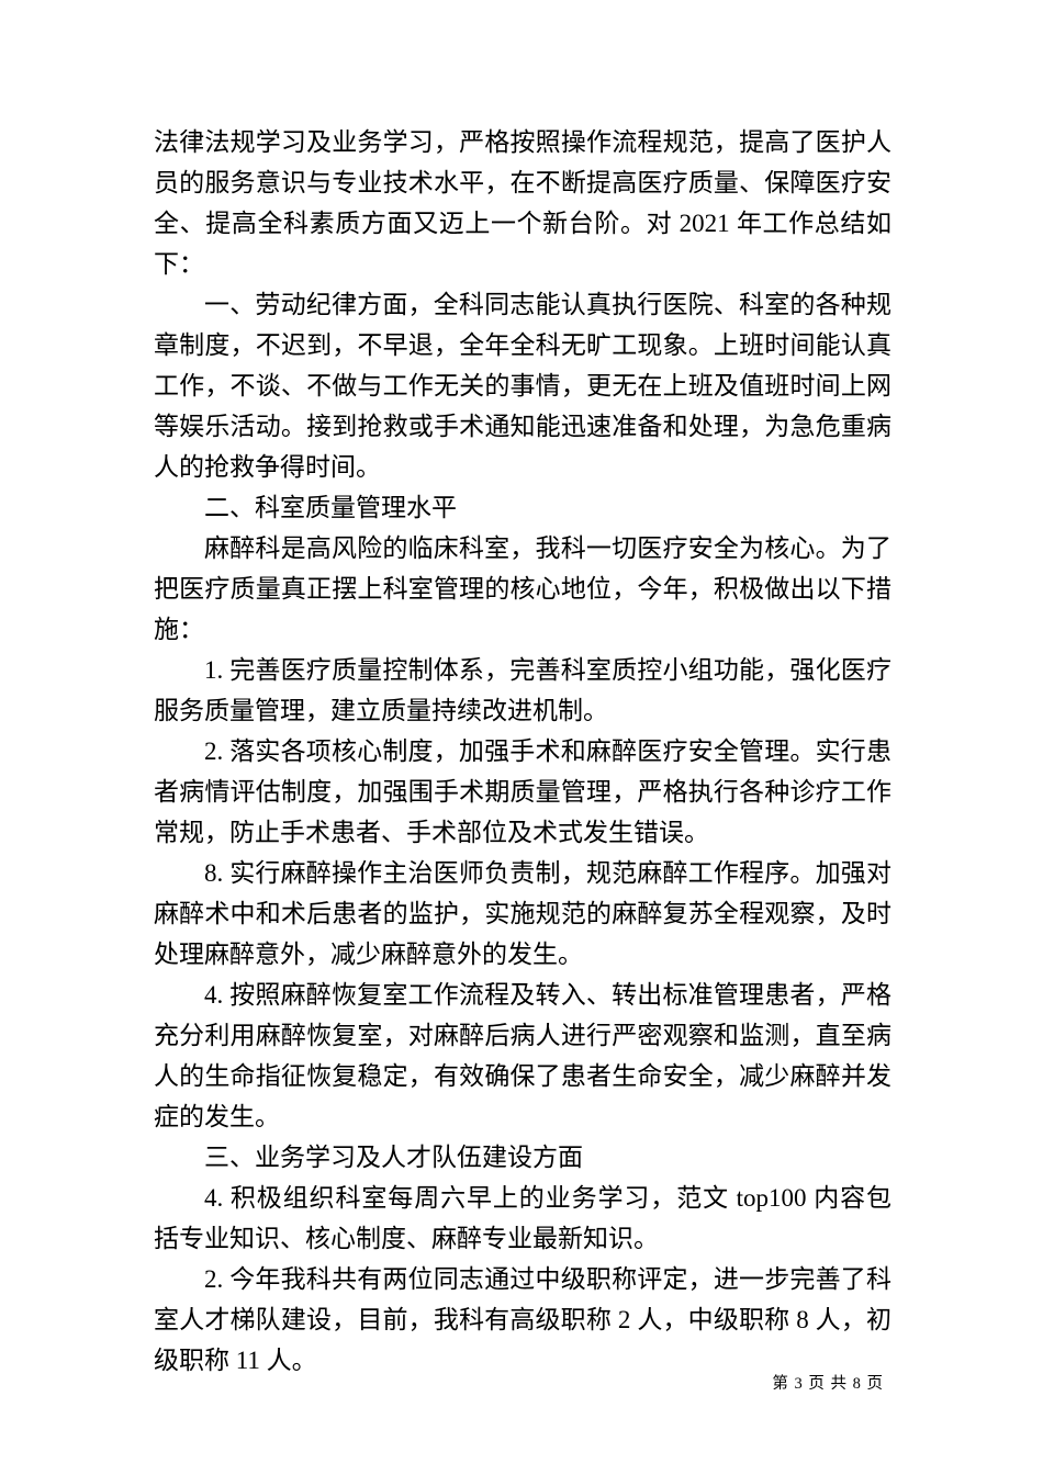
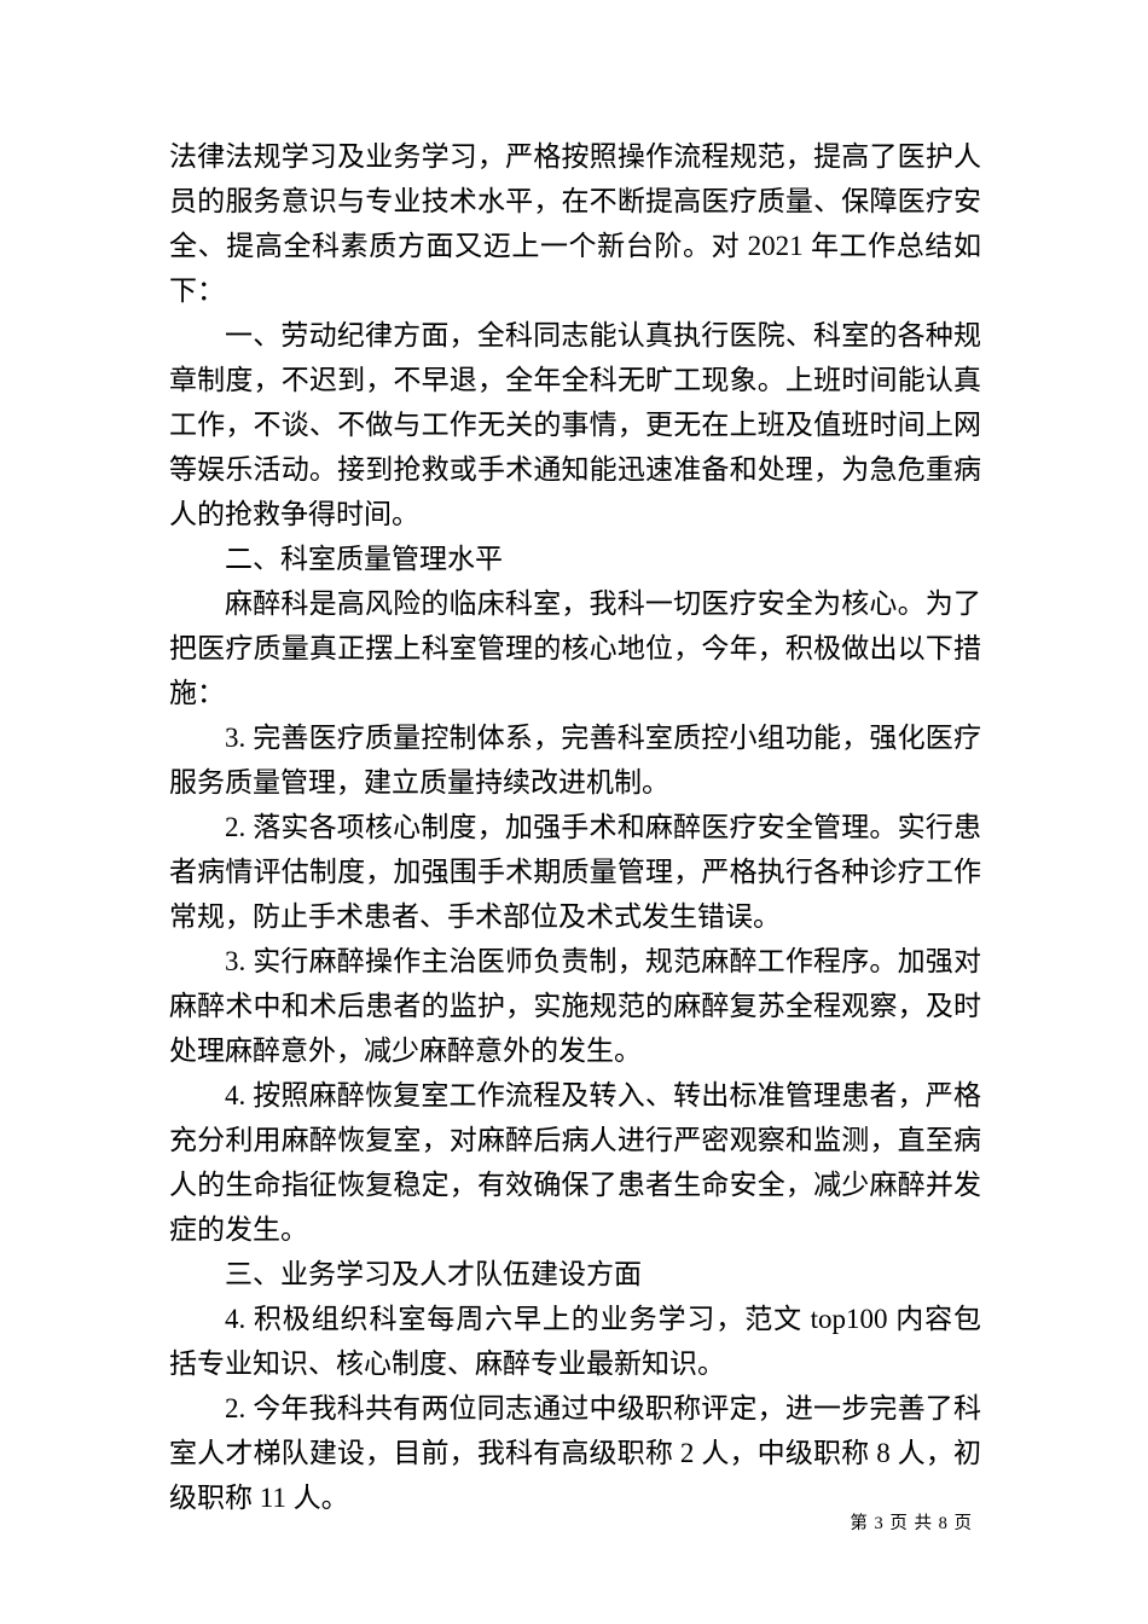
  法律法规学习及业务学习，严格按照操作流程规范，提高了医护人员的服务意识与专业技术水平，在不断提高医疗质量、保障医疗安全、提高全科素质方面又迈上一个新台阶。对 2021 年工作总结如下：
  一、劳动纪律方面，全科同志能认真执行医院、科室的各种规章制度，不迟到，不早退，全年全科无旷工现象。上班时间能认真工作，不谈、不做与工作无关的事情，更无在上班及值班时间上网等娱乐活动。接到抢救或手术通知能迅速准备和处理，为急危重病人的抢救争得时间。
  二、科室质量管理水平
  麻醉科是高风险的临床科室，我科一切医疗安全为核心。为了把医疗质量真正摆上科室管理的核心地位，今年，积极做出以下措施：
- 1. 完善医疗质量控制体系，完善科室质控小组功能，强化医疗服务质量管理，建立质量持续改进机制。
+ 3. 完善医疗质量控制体系，完善科室质控小组功能，强化医疗服务质量管理，建立质量持续改进机制。
  2. 落实各项核心制度，加强手术和麻醉医疗安全管理。实行患者病情评估制度，加强围手术期质量管理，严格执行各种诊疗工作常规，防止手术患者、手术部位及术式发生错误。
- 8. 实行麻醉操作主治医师负责制，规范麻醉工作程序。加强对麻醉术中和术后患者的监护，实施规范的麻醉复苏全程观察，及时处理麻醉意外，减少麻醉意外的发生。
+ 3. 实行麻醉操作主治医师负责制，规范麻醉工作程序。加强对麻醉术中和术后患者的监护，实施规范的麻醉复苏全程观察，及时处理麻醉意外，减少麻醉意外的发生。
  4. 按照麻醉恢复室工作流程及转入、转出标准管理患者，严格充分利用麻醉恢复室，对麻醉后病人进行严密观察和监测，直至病人的生命指征恢复稳定，有效确保了患者生命安全，减少麻醉并发症的发生。
  三、业务学习及人才队伍建设方面
  4. 积极组织科室每周六早上的业务学习，范文 top100 内容包括专业知识、核心制度、麻醉专业最新知识。
  2. 今年我科共有两位同志通过中级职称评定，进一步完善了科室人才梯队建设，目前，我科有高级职称 2 人，中级职称 8 人，初级职称 11 人。
  第 3 页 共 8 页
